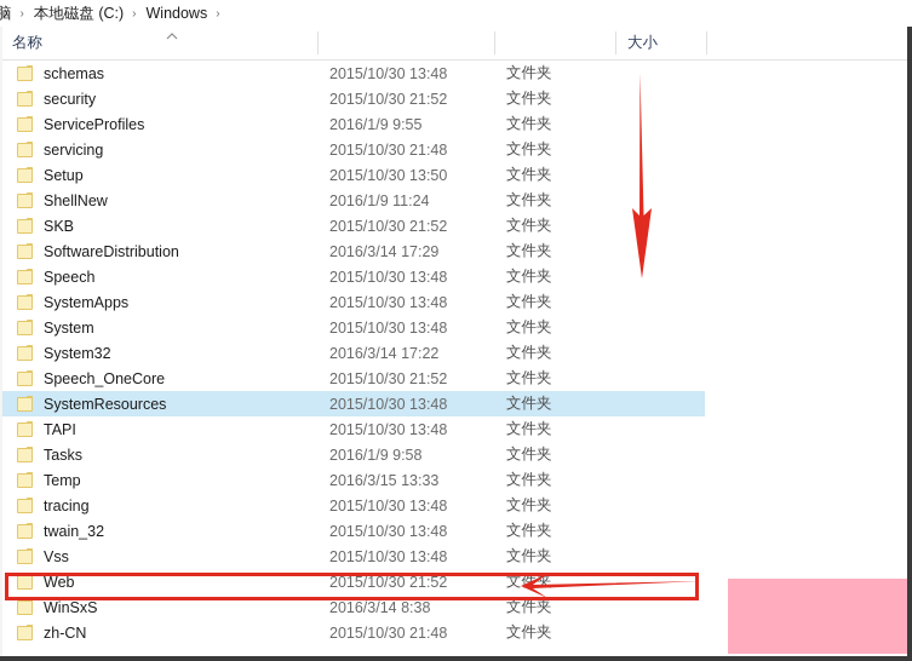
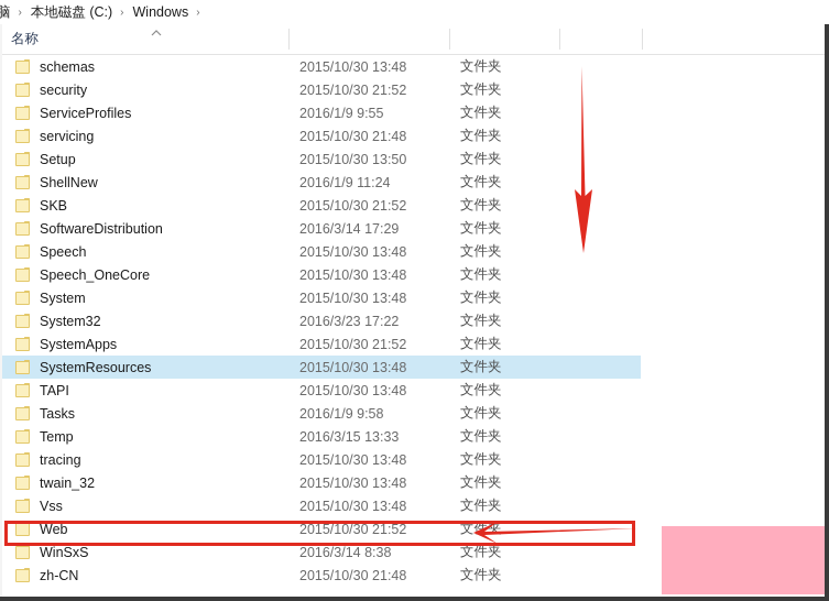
  脑
  ›
  本地磁盘 (C:)
  ›
  Windows
  ›
  名称
- 大小
  schemas
  2015/10/30 13:48
  文件夹
  security
  2015/10/30 21:52
  文件夹
  ServiceProfiles
  2016/1/9 9:55
  文件夹
  servicing
  2015/10/30 21:48
  文件夹
  Setup
  2015/10/30 13:50
  文件夹
  ShellNew
  2016/1/9 11:24
  文件夹
  SKB
  2015/10/30 21:52
  文件夹
  SoftwareDistribution
  2016/3/14 17:29
  文件夹
  Speech
  2015/10/30 13:48
  文件夹
- SystemApps
+ Speech_OneCore
  2015/10/30 13:48
  文件夹
  System
  2015/10/30 13:48
  文件夹
  System32
- 2016/3/14 17:22
+ 2016/3/23 17:22
  文件夹
- Speech_OneCore
+ SystemApps
  2015/10/30 21:52
  文件夹
  SystemResources
  2015/10/30 13:48
  文件夹
  TAPI
  2015/10/30 13:48
  文件夹
  Tasks
  2016/1/9 9:58
  文件夹
  Temp
  2016/3/15 13:33
  文件夹
  tracing
  2015/10/30 13:48
  文件夹
  twain_32
  2015/10/30 13:48
  文件夹
  Vss
  2015/10/30 13:48
  文件夹
  Web
  2015/10/30 21:52
  文件夹
  WinSxS
  2016/3/14 8:38
  文件夹
  zh-CN
  2015/10/30 21:48
  文件夹
